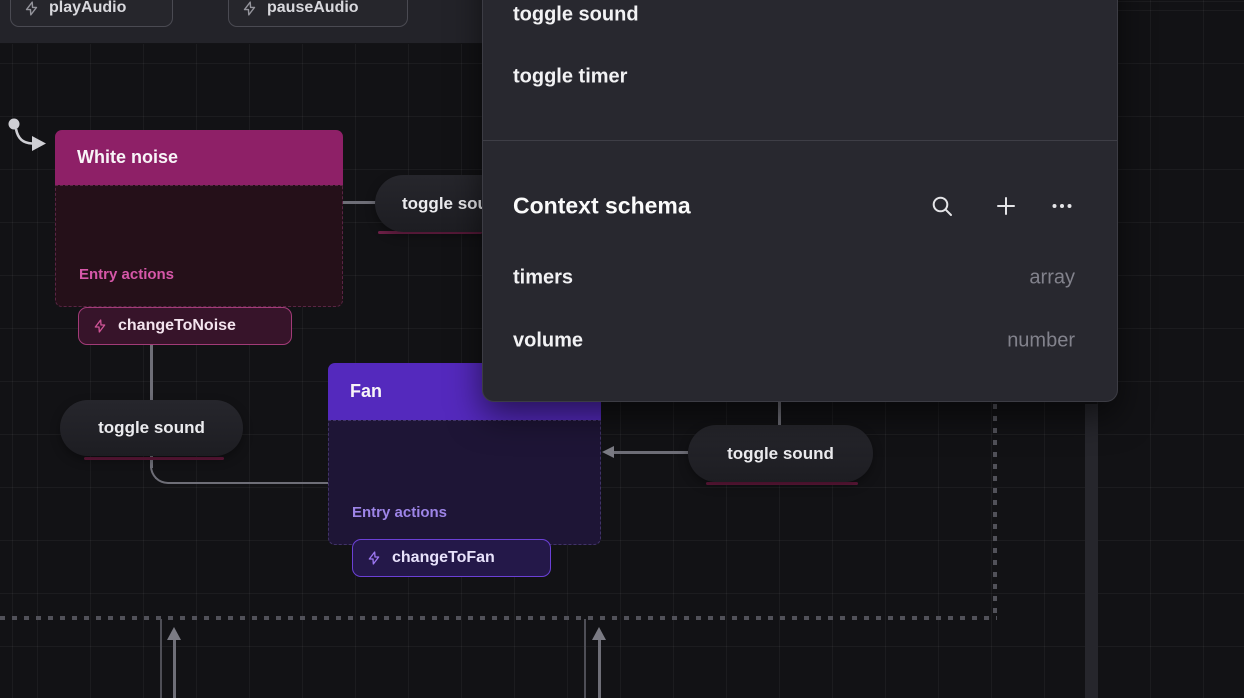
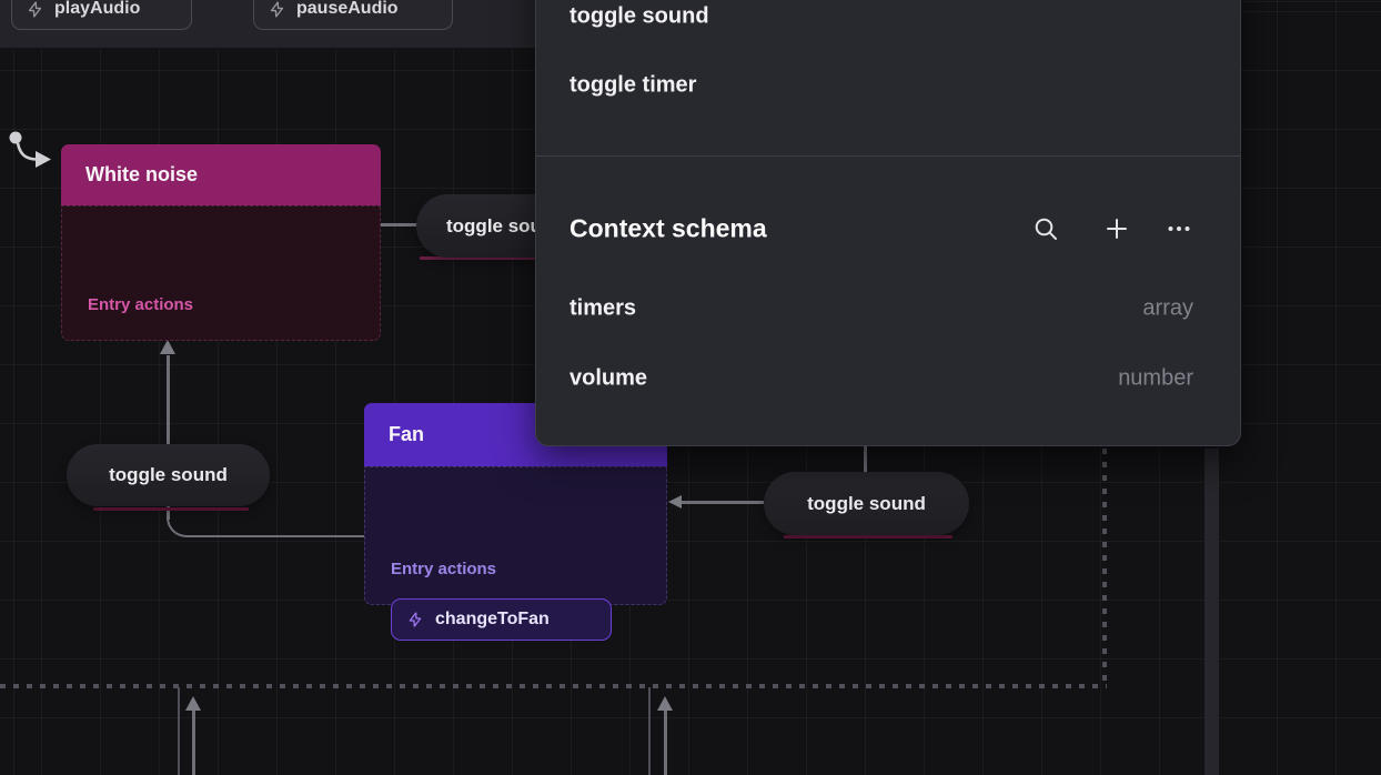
  White noise
  Entry actions
- changeToNoise
  Fan
  Entry actions
  changeToFan
  toggle sound
  toggle so
  toggle sound
  playAudio
  pauseAudio
  toggle sound
  toggle timer
  Context schema
  timers
  array
  volume
  number
